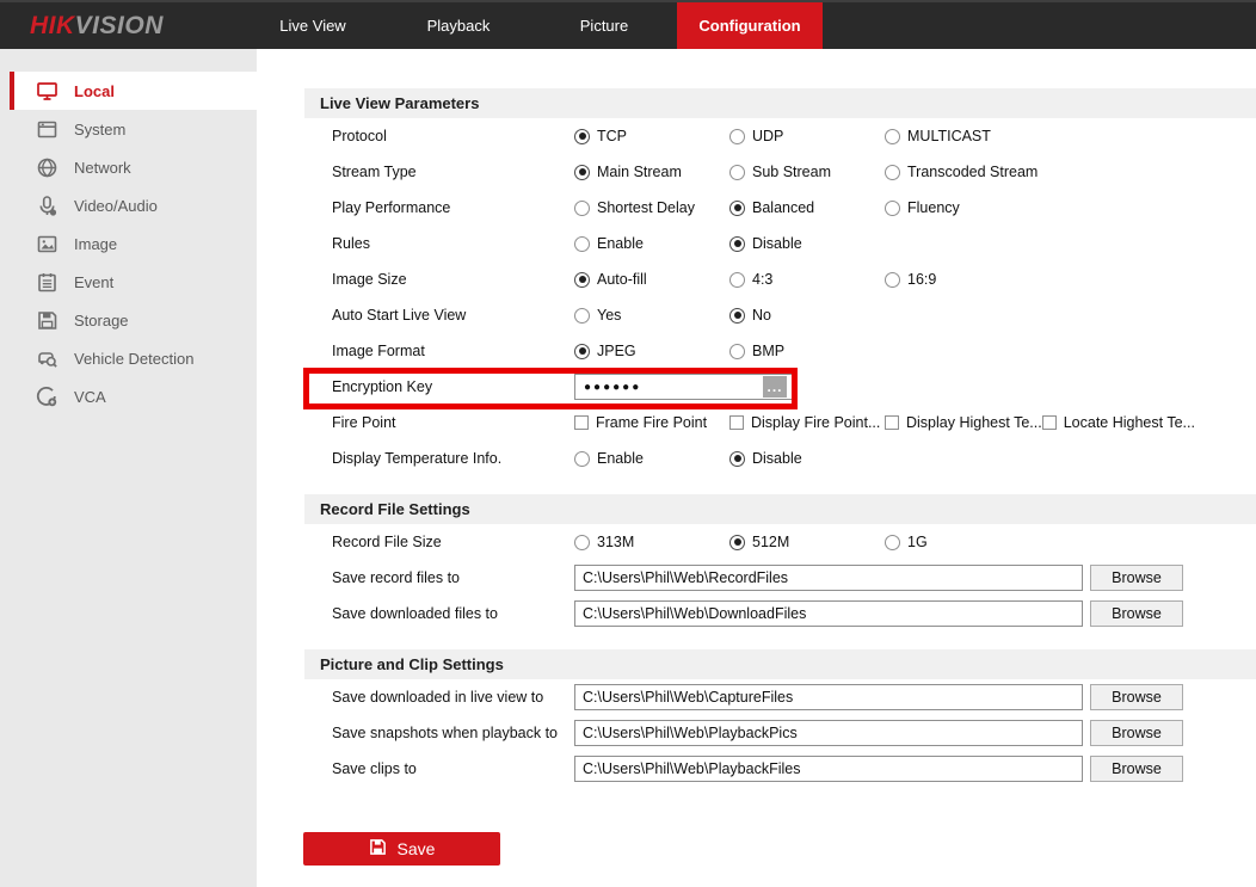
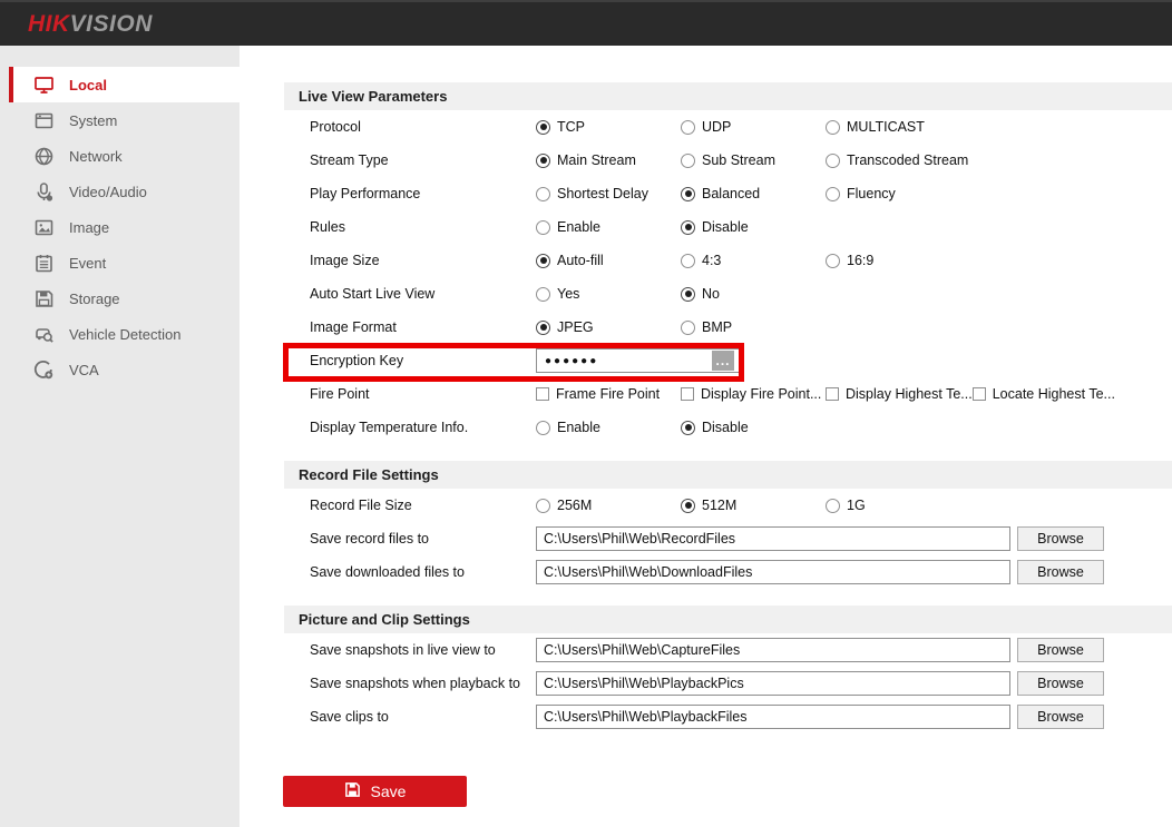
  HIK
  VISION
- Live View
- Playback
- Picture
- Configuration
  Local
  System
  Network
  Video/Audio
  Image
  Event
  Storage
  Vehicle Detection
  VCA
  Live View Parameters
  Protocol
  TCP
  UDP
  MULTICAST
  Stream Type
  Main Stream
  Sub Stream
  Transcoded Stream
  Play Performance
  Shortest Delay
  Balanced
  Fluency
  Rules
  Enable
  Disable
  Image Size
  Auto-fill
  4:3
  16:9
  Auto Start Live View
  Yes
  No
  Image Format
  JPEG
  BMP
  Encryption Key
  ●●●●●●
  ...
  Fire Point
  Frame Fire Point
  Display Fire Point...
  Display Highest Te...
  Locate Highest Te...
  Display Temperature Info.
  Enable
  Disable
  Record File Settings
  Record File Size
- 313M
+ 256M
  512M
  1G
  Save record files to
  C:\Users\Phil\Web\RecordFiles
  Browse
  Save downloaded files to
  C:\Users\Phil\Web\DownloadFiles
  Browse
  Picture and Clip Settings
- Save downloaded in live view to
+ Save snapshots in live view to
  C:\Users\Phil\Web\CaptureFiles
  Browse
  Save snapshots when playback to
  C:\Users\Phil\Web\PlaybackPics
  Browse
  Save clips to
  C:\Users\Phil\Web\PlaybackFiles
  Browse
  Save
